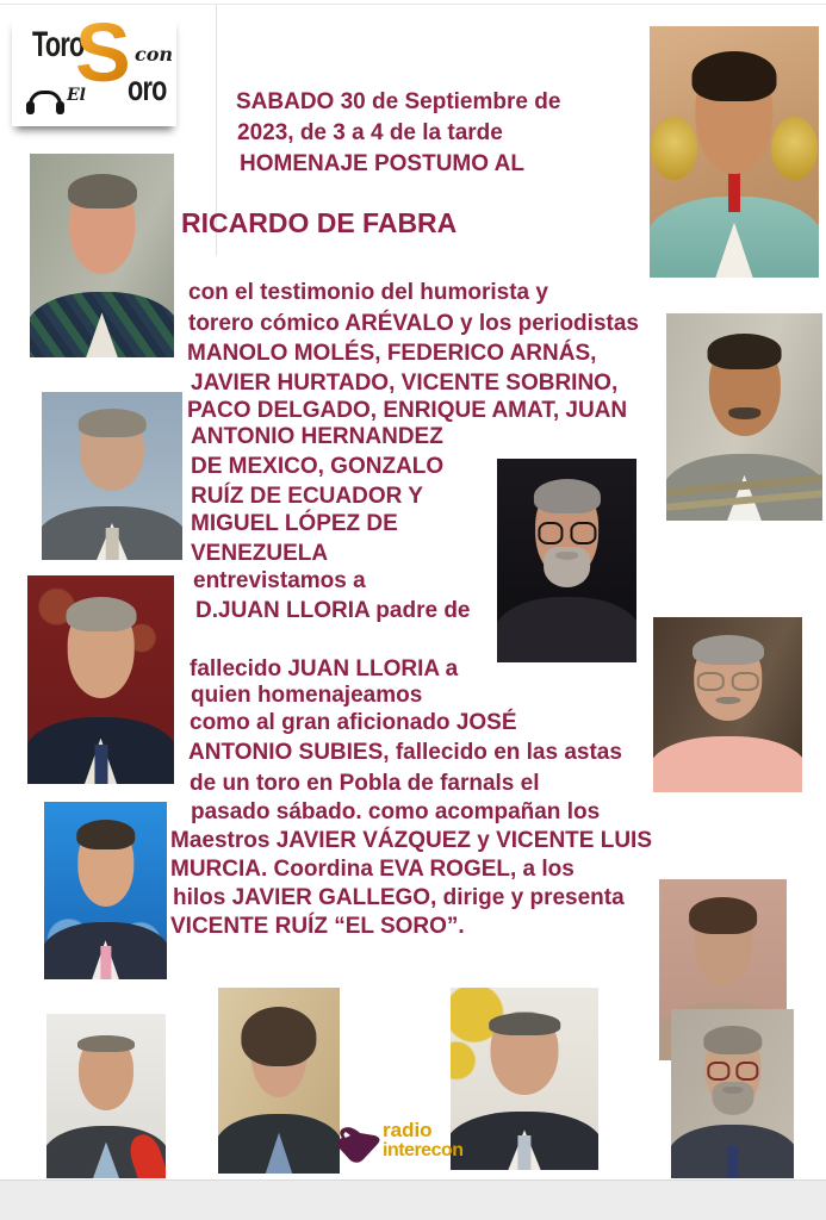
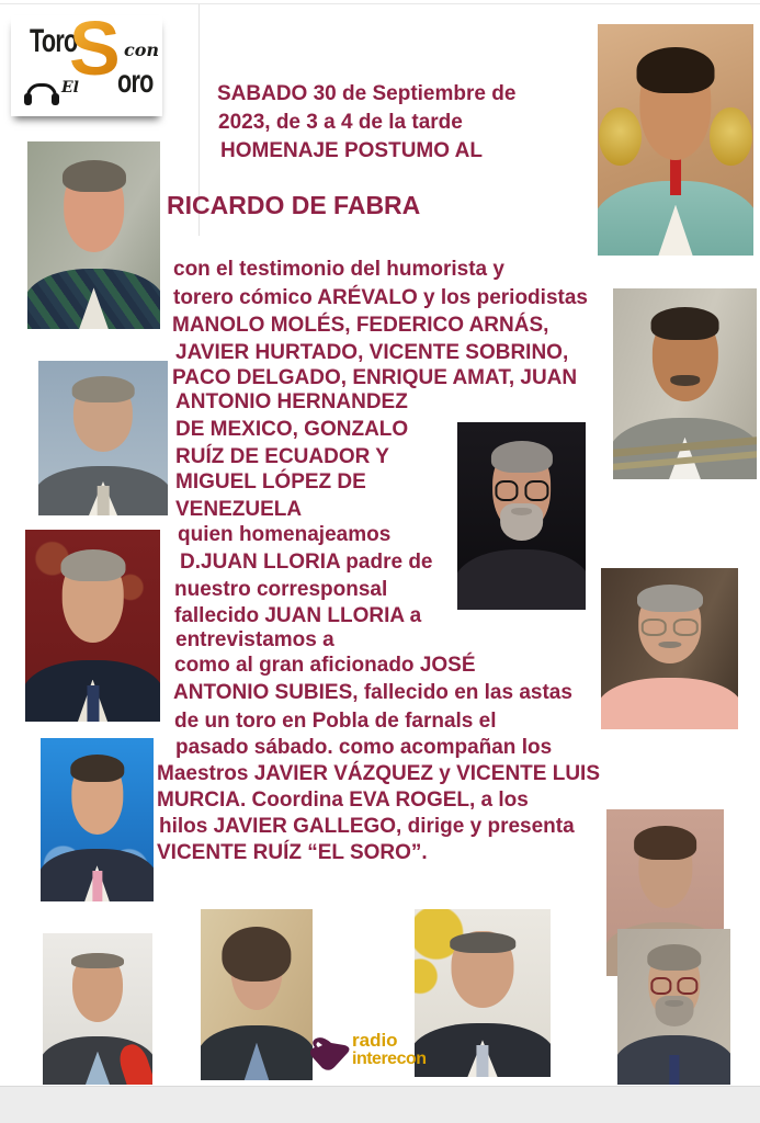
  Tor
  S
  con
  El
  oro
  SABADO 30 de Septiembre de
  2023, de 3 a 4 de la tarde
  HOMENAJE POSTUMO AL
  RICARDO DE FABRA
  con el testimonio del humorista y
  torero cómico ARÉVALO y los periodistas
  MANOLO MOLÉS, FEDERICO ARNÁS,
  JAVIER HURTADO, VICENTE SOBRINO,
  PACO DELGADO, ENRIQUE AMAT, JUAN
  ANTONIO HERNANDEZ
  DE MEXICO, GONZALO
  RUÍZ DE ECUADOR Y
  MIGUEL LÓPEZ DE
  VENEZUELA
- entrevistamos a
+ quien homenajeamos
  D.JUAN LLORIA padre de
+ nuestro corresponsal
  fallecido JUAN LLORIA a
- quien homenajeamos
+ entrevistamos a
  como al gran aficionado JOSÉ
  ANTONIO SUBIES, fallecido en las astas
  de un toro en Pobla de farnals el
  pasado sábado. como acompañan los
  Maestros JAVIER VÁZQUEZ y VICENTE LUIS
  MURCIA. Coordina EVA ROGEL, a los
  hilos JAVIER GALLEGO, dirige y presenta
  VICENTE RUÍZ “EL SORO”.
  radio
  interecon
